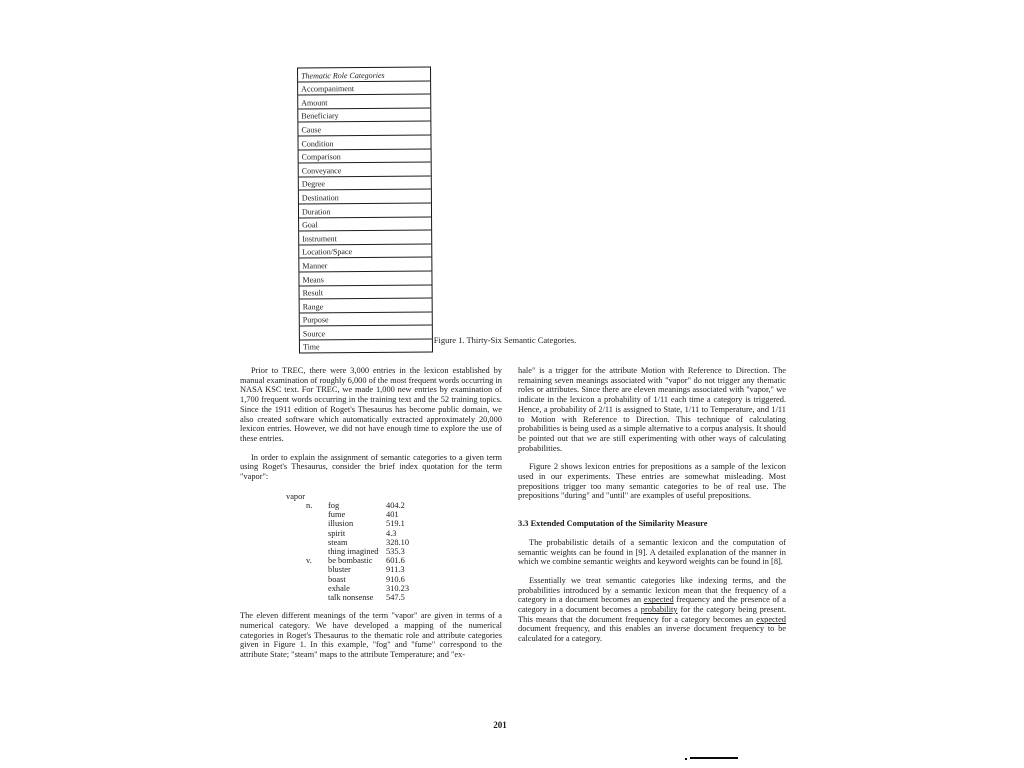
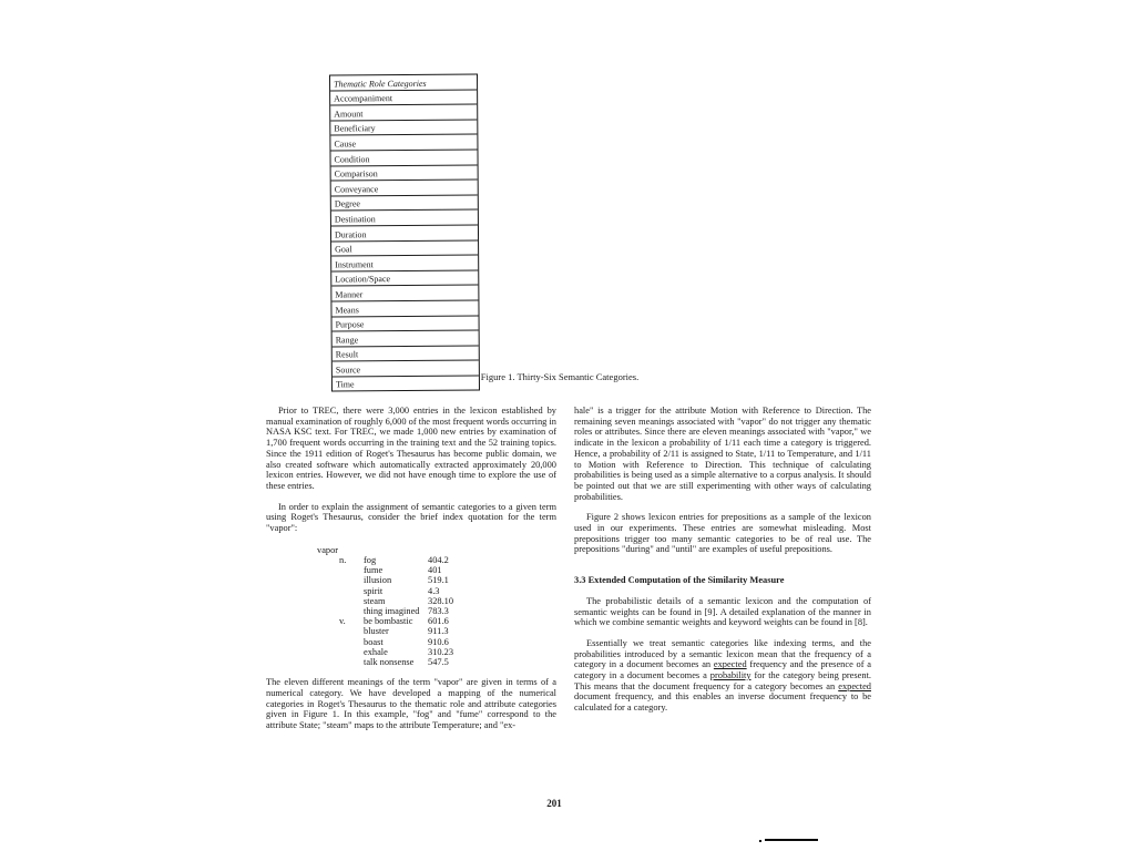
  Thematic Role Categories
  Accompaniment
  Amount
  Beneficiary
  Cause
  Condition
  Comparison
  Conveyance
  Degree
  Destination
  Duration
  Goal
  Instrument
  Location/Space
  Manner
  Means
- Result
+ Purpose
  Range
- Purpose
+ Result
  Source
  Time
  Figure 1. Thirty-Six Semantic Categories.
  Prior to TREC, there were 3,000 entries in the lexicon established by manual examination of roughly 6,000 of the most frequent words occurring in NASA KSC text. For TREC, we made 1,000 new entries by examination of 1,700 frequent words occurring in the training text and the 52 training topics. Since the 1911 edition of Roget's Thesaurus has become public domain, we also created software which automatically extracted approximately 20,000 lexicon entries. However, we did not have enough time to explore the use of these entries.
  In order to explain the assignment of semantic categories to a given term using Roget's Thesaurus, consider the brief index quotation for the term "vapor":
  vapor
  n.
  fog
  404.2
  fume
  401
  illusion
  519.1
  spirit
  4.3
  steam
  328.10
  thing imagined
- 535.3
+ 783.3
  v.
  be bombastic
  601.6
  bluster
  911.3
  boast
  910.6
  exhale
  310.23
  talk nonsense
  547.5
  The eleven different meanings of the term "vapor" are given in terms of a numerical category. We have developed a mapping of the numerical categories in Roget's Thesaurus to the thematic role and attribute categories given in Figure 1. In this example, "fog" and "fume" correspond to the attribute State; "steam" maps to the attribute Temperature; and "ex-
  hale" is a trigger for the attribute Motion with Reference to Direction. The remaining seven meanings associated with "vapor" do not trigger any thematic roles or attributes. Since there are eleven meanings associated with "vapor," we indicate in the lexicon a probability of 1/11 each time a category is triggered. Hence, a probability of 2/11 is assigned to State, 1/11 to Temperature, and 1/11 to Motion with Reference to Direction. This technique of calculating probabilities is being used as a simple alternative to a corpus analysis. It should be pointed out that we are still experimenting with other ways of calculating probabilities.
  Figure 2 shows lexicon entries for prepositions as a sample of the lexicon used in our experiments. These entries are somewhat misleading. Most prepositions trigger too many semantic categories to be of real use. The prepositions "during" and "until" are examples of useful prepositions.
  3.3 Extended Computation of the Similarity Measure
  The probabilistic details of a semantic lexicon and the computation of semantic weights can be found in [9]. A detailed explanation of the manner in which we combine semantic weights and keyword weights can be found in [8].
  Essentially we treat semantic categories like indexing terms, and the probabilities introduced by a semantic lexicon mean that the frequency of a category in a document becomes an expected frequency and the presence of a category in a document becomes a probability for the category being present. This means that the document frequency for a category becomes an expected document frequency, and this enables an inverse document frequency to be calculated for a category.
  201
